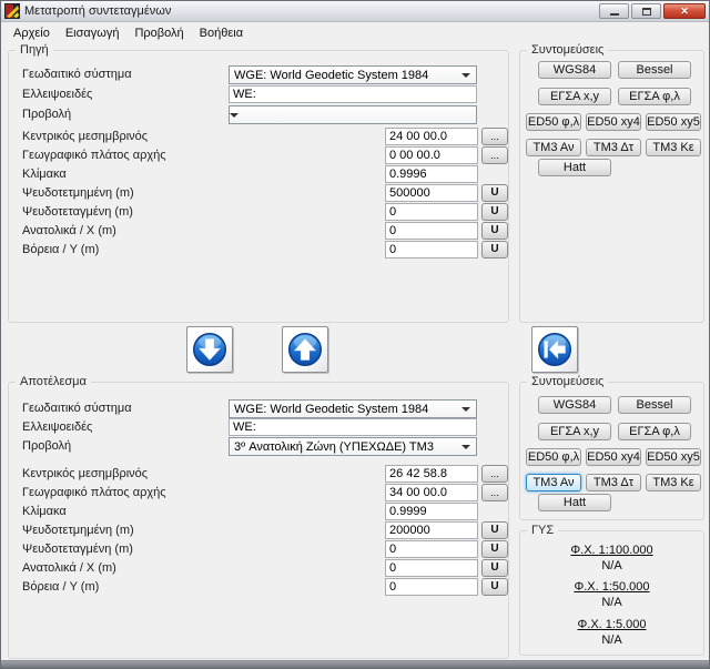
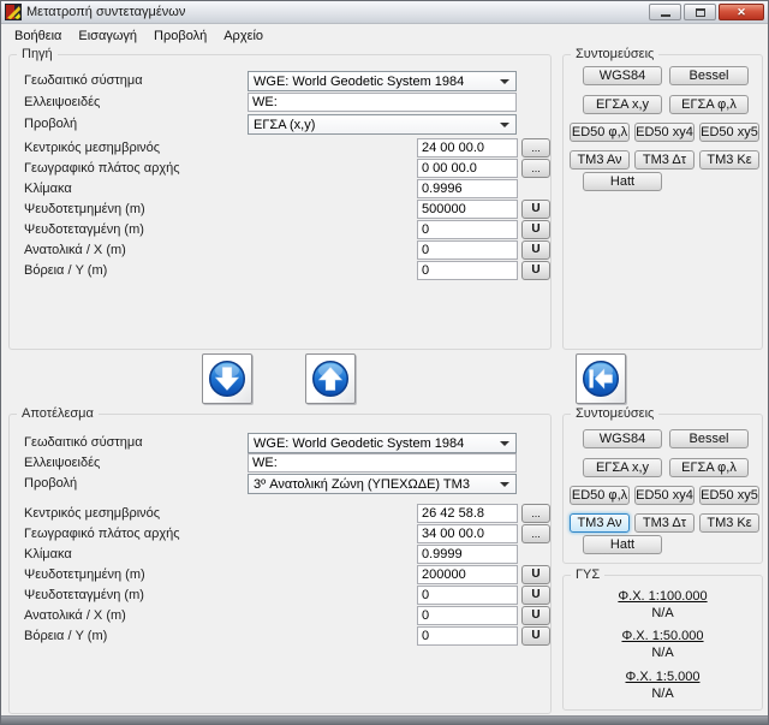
  Μετατροπή συντεταγμένων
  ✕
- Αρχείο
+ Βοήθεια
  Εισαγωγή
  Προβολή
- Βοήθεια
+ Αρχείο
  Πηγή
  Γεωδαιτικό σύστημα
  WGE: World Geodetic System 1984
  Ελλειψοειδές
  WE:
  Προβολή
+ ΕΓΣΑ (x,y)
  Κεντρικός μεσημβρινός
  24 00 00.0
  ...
  Γεωγραφικό πλάτος αρχής
  0 00 00.0
  ...
  Κλίμακα
  0.9996
  Ψευδοτετμημένη (m)
  500000
  U
  Ψευδοτεταγμένη (m)
  0
  U
  Ανατολικά / X (m)
  0
  U
  Βόρεια / Y (m)
  0
  U
  Συντομεύσεις
  WGS84
  Bessel
  ΕΓΣΑ x,y
  ΕΓΣΑ φ,λ
  ED50 φ,λ
  ED50 xy4
  ED50 xy5
  ΤΜ3 Αν
  ΤΜ3 Δτ
  ΤΜ3 Κε
  Hatt
  Αποτέλεσμα
  Γεωδαιτικό σύστημα
  WGE: World Geodetic System 1984
  Ελλειψοειδές
  WE:
  Προβολή
  3º Ανατολική Ζώνη (ΥΠΕΧΩΔΕ) ΤΜ3
  Κεντρικός μεσημβρινός
  26 42 58.8
  ...
  Γεωγραφικό πλάτος αρχής
  34 00 00.0
  ...
  Κλίμακα
  0.9999
  Ψευδοτετμημένη (m)
  200000
  U
  Ψευδοτεταγμένη (m)
  0
  U
  Ανατολικά / X (m)
  0
  U
  Βόρεια / Y (m)
  0
  U
  Συντομεύσεις
  WGS84
  Bessel
  ΕΓΣΑ x,y
  ΕΓΣΑ φ,λ
  ED50 φ,λ
  ED50 xy4
  ED50 xy5
  ΤΜ3 Αν
  ΤΜ3 Δτ
  ΤΜ3 Κε
  Hatt
  ΓΥΣ
  Φ.Χ. 1:100.000
  N/A
  Φ.Χ. 1:50.000
  N/A
  Φ.Χ. 1:5.000
  N/A
